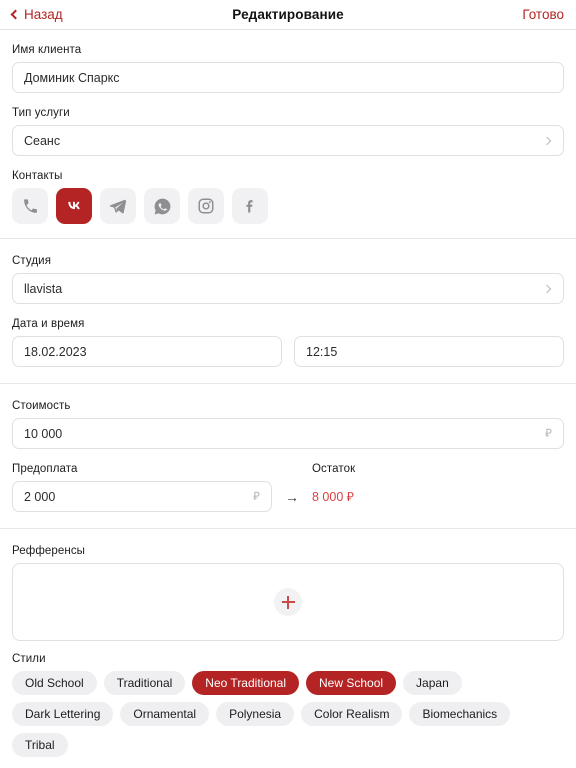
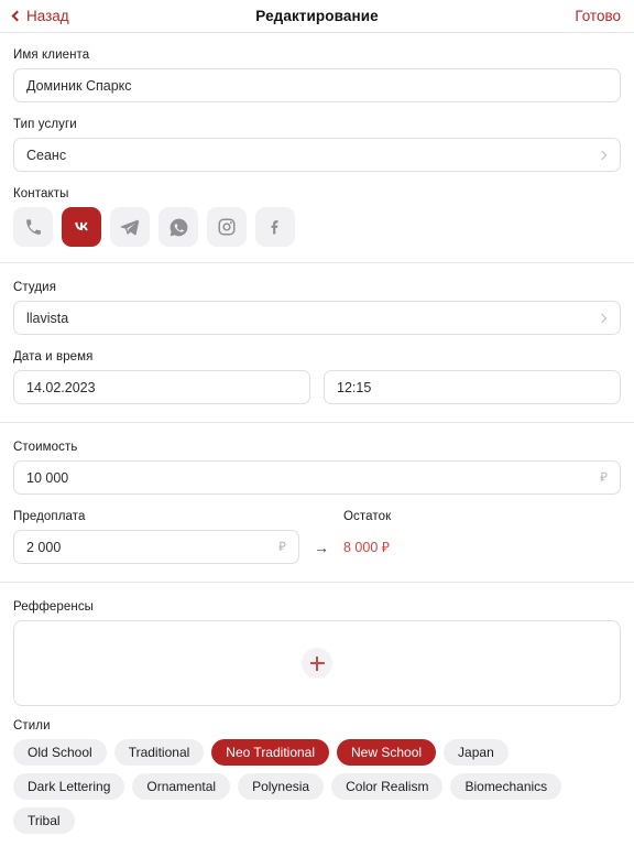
  Назад
  Редактирование
  Готово
  Имя клиента
  Доминик Спаркс
  Тип услуги
  Сеанс
  Контакты
  Студия
  llavista
  Дата и время
- 18.02.2023
+ 14.02.2023
  12:15
  Стоимость
  10 000
  ₽
  Предоплата
  2 000
  ₽
  →
  Остаток
  8 000 ₽
  Рефференсы
  Стили
  Old School
  Traditional
  Neo Traditional
  New School
  Japan
  Dark Lettering
  Ornamental
  Polynesia
  Color Realism
  Biomechanics
  Tribal
